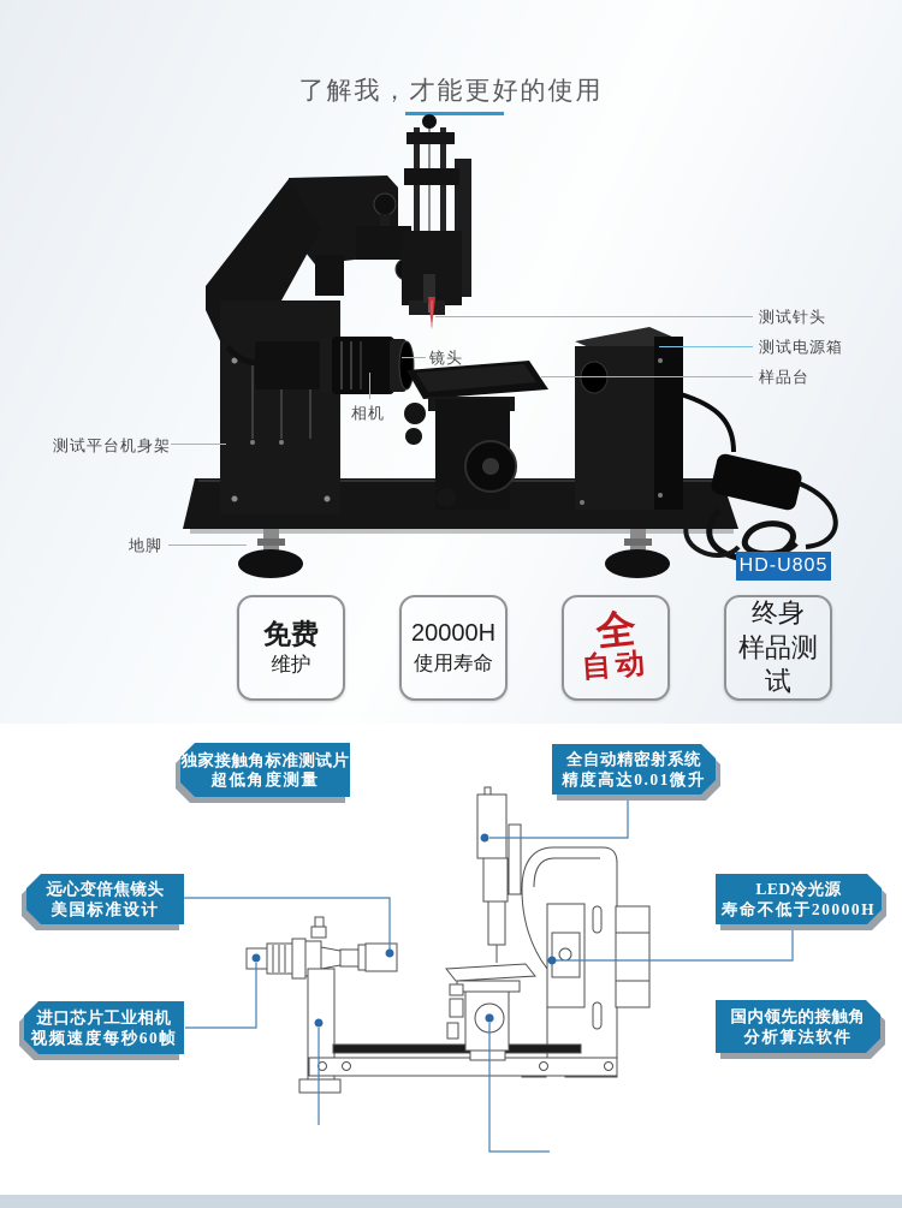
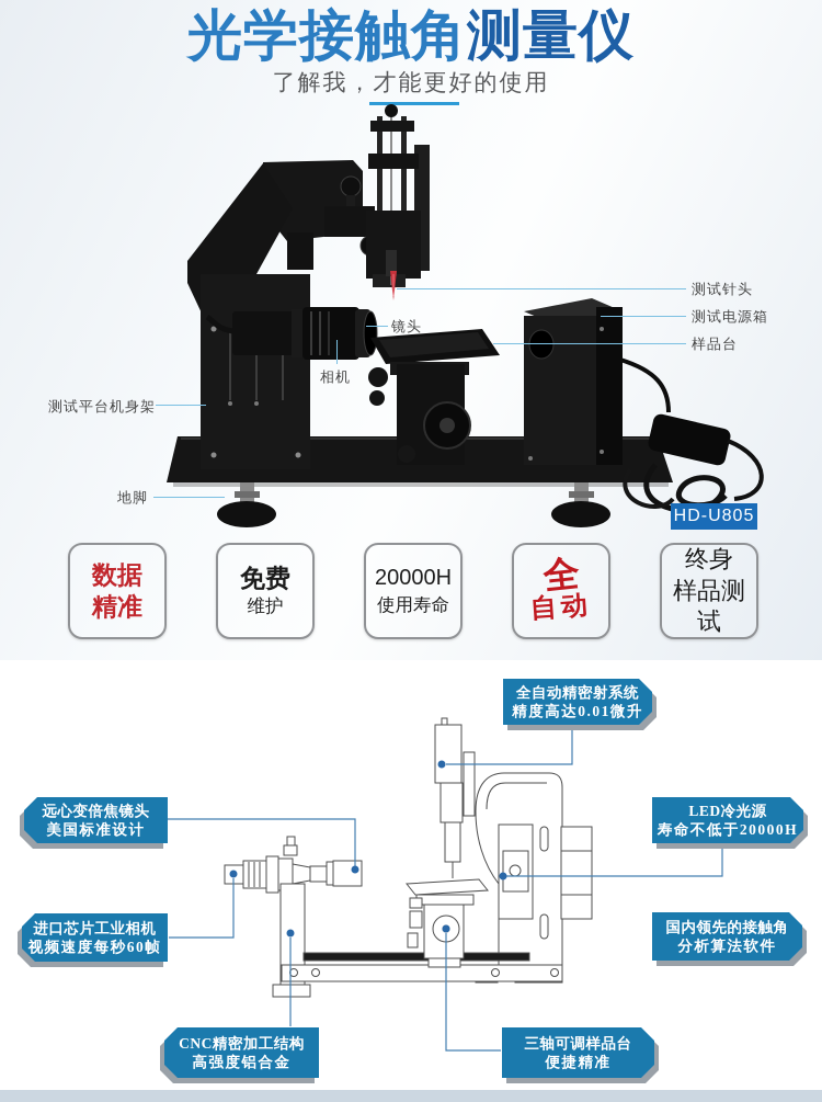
+ 光学接触角测量仪
  了解我，才能更好的使用
  测试针头
  测试电源箱
  样品台
  镜头
  相机
  测试平台机身架
  地脚
  HD-U805
+ 数据
+ 精准
  免费
  维护
  20000H
  使用寿命
  终身
  样品测试
- 独家接触角标准测试片
- 超低角度测量
  全自动精密射系统
  精度高达0.01微升
  远心变倍焦镜头
  美国标准设计
  LED冷光源
  寿命不低于20000H
  进口芯片工业相机
  视频速度每秒60帧
  国内领先的接触角
  分析算法软件
+ CNC精密加工结构
+ 高强度铝合金
+ 三轴可调样品台
+ 便捷精准
